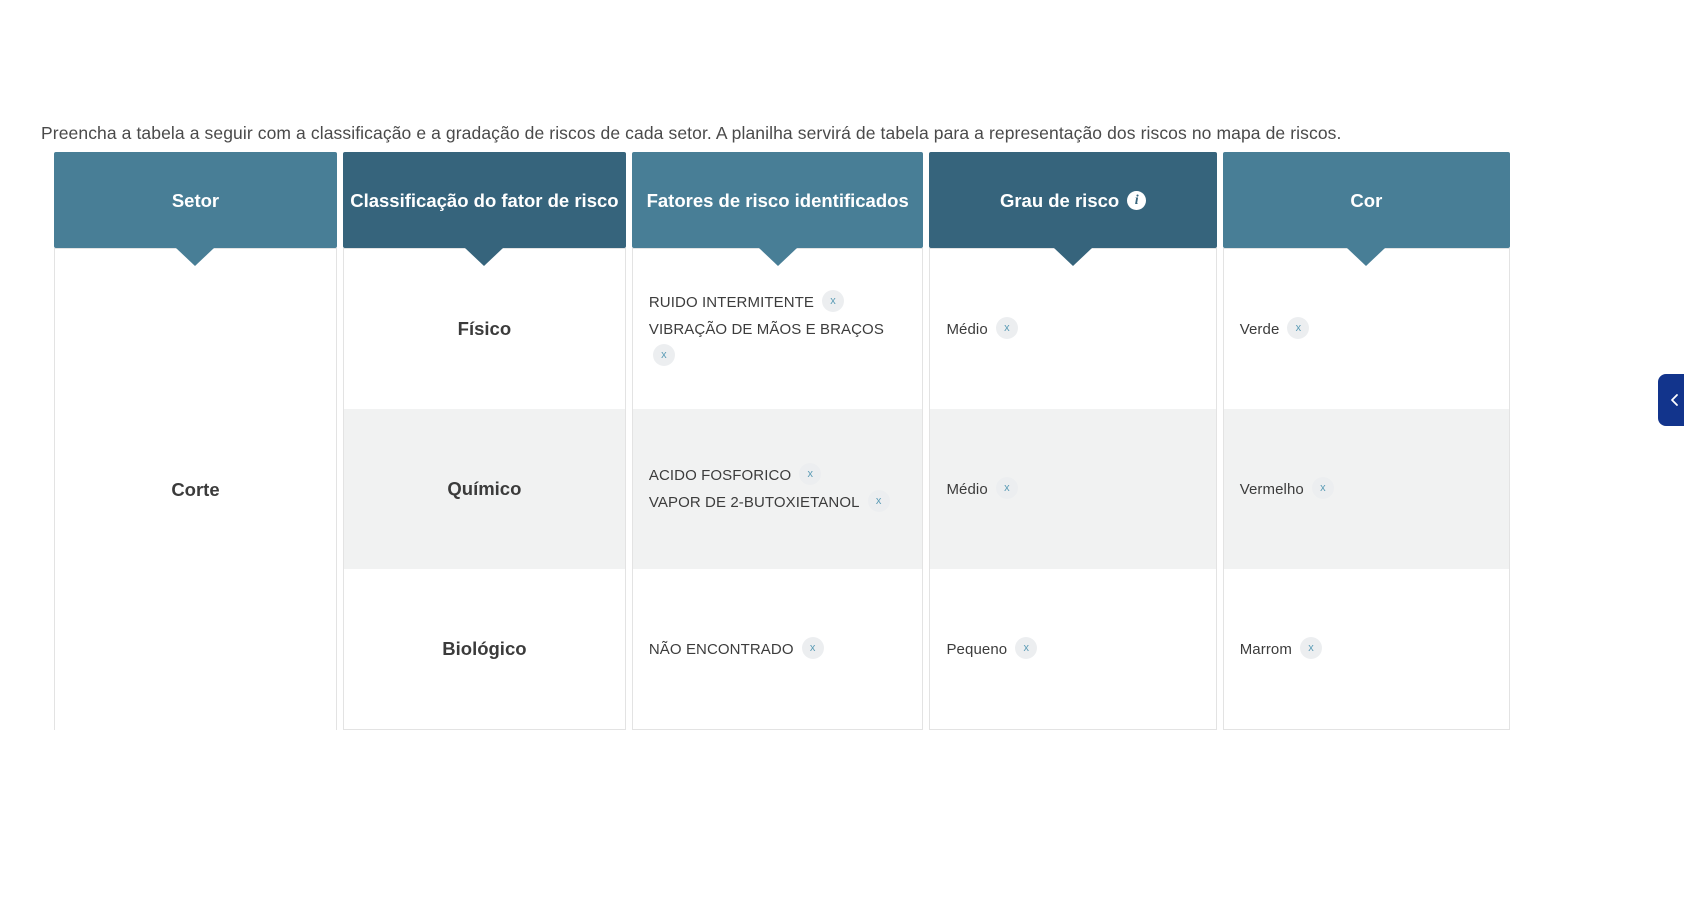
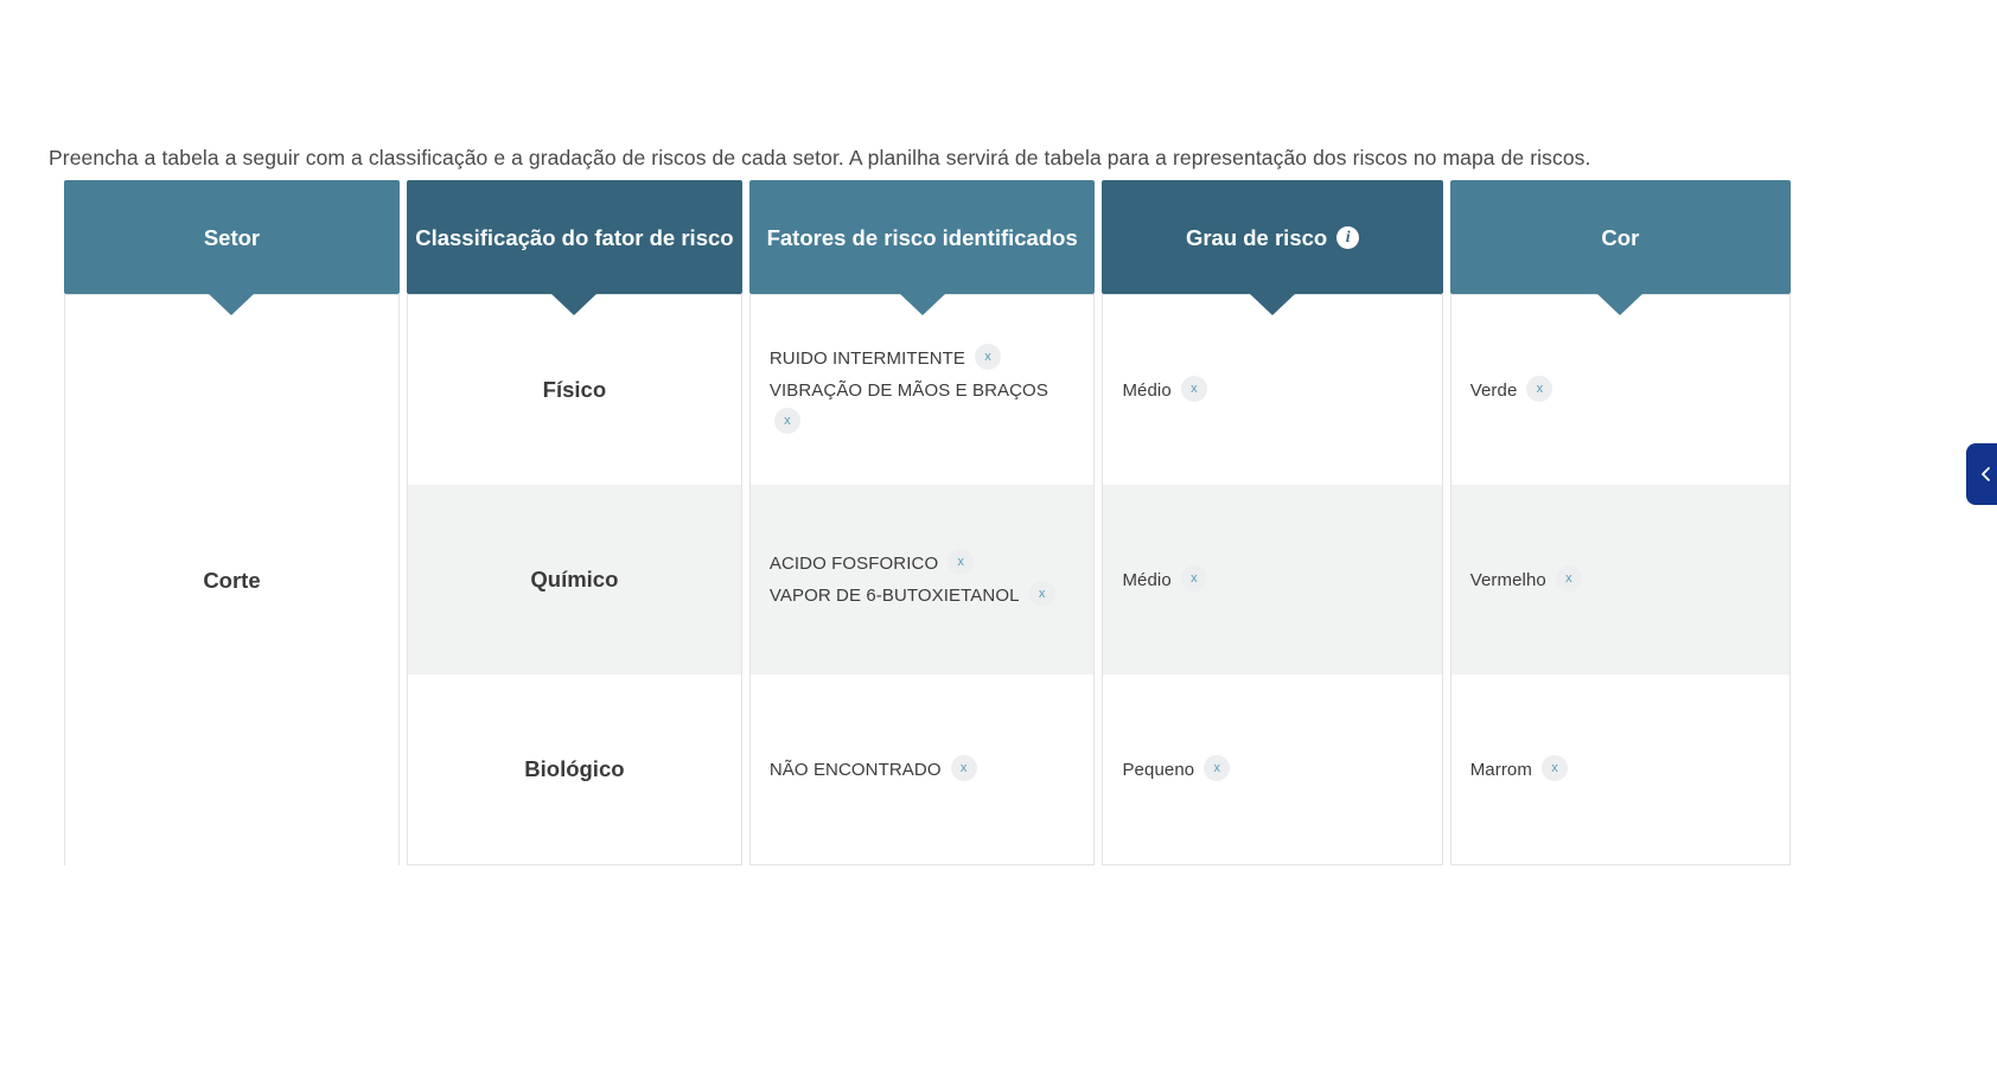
  Preencha a tabela a seguir com a classificação e a gradação de riscos de cada setor. A planilha servirá de tabela para a representação dos riscos no mapa de riscos.
  Setor	Classificação do fator de risco	Fatores de risco identificados	Grau de risco i	Cor
  Corte	Físico	RUIDO INTERMITENTE xVIBRAÇÃO DE MÃOS E BRAÇOSx	Médio x	Verde x
- Químico	ACIDO FOSFORICO xVAPOR DE 2-BUTOXIETANOL x	Médio x	Vermelho x
+ Químico	ACIDO FOSFORICO xVAPOR DE 6-BUTOXIETANOL x	Médio x	Vermelho x
  Biológico	NÃO ENCONTRADO x	Pequeno x	Marrom x
